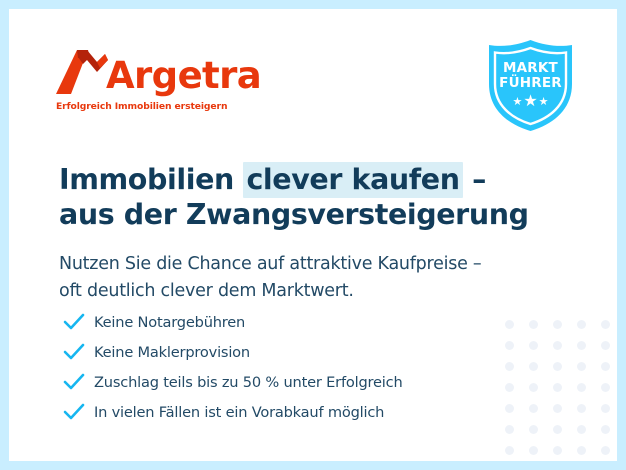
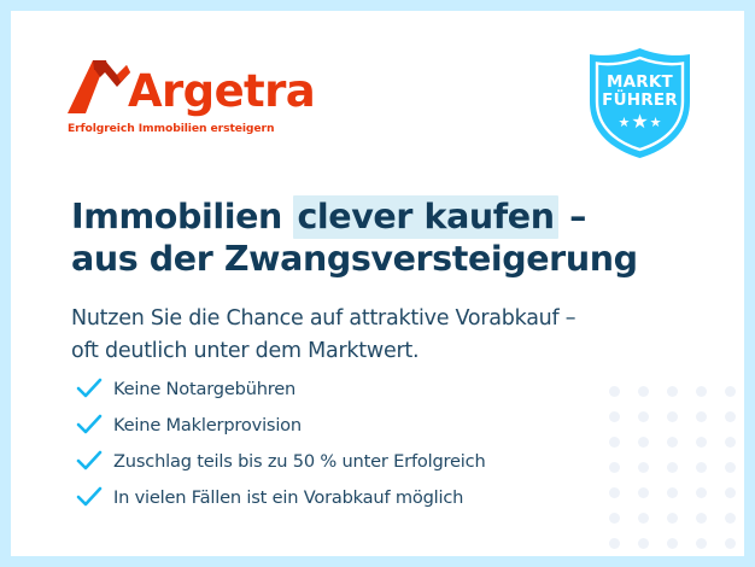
  Argetra
  Erfolgreich Immobilien ersteigern
  MARKT
  FÜHRER
  ★
  ★
  ★
  Immobilien clever kaufen –
  aus der Zwangsversteigerung
- Nutzen Sie die Chance auf attraktive Kaufpreise –
+ Nutzen Sie die Chance auf attraktive Vorabkauf –
- oft deutlich clever dem Marktwert.
+ oft deutlich unter dem Marktwert.
  Keine Notargebühren
  Keine Maklerprovision
  Zuschlag teils bis zu 50 % unter Erfolgreich
  In vielen Fällen ist ein Vorabkauf möglich
